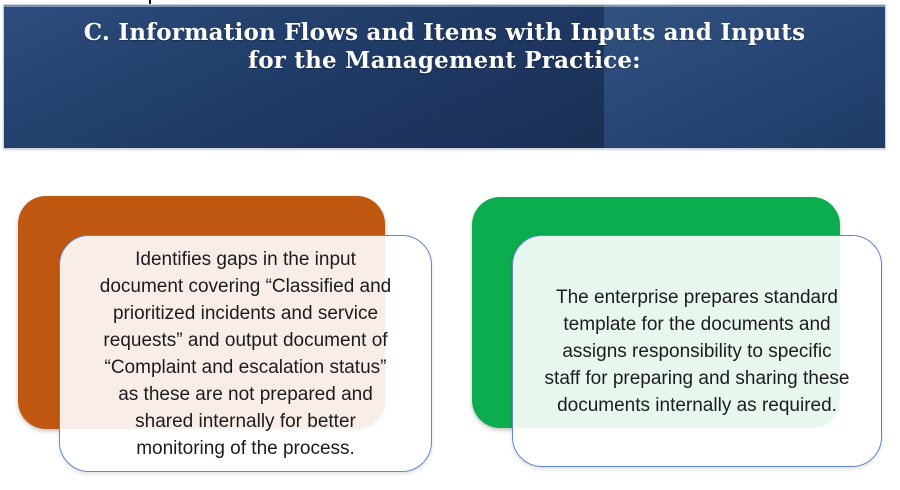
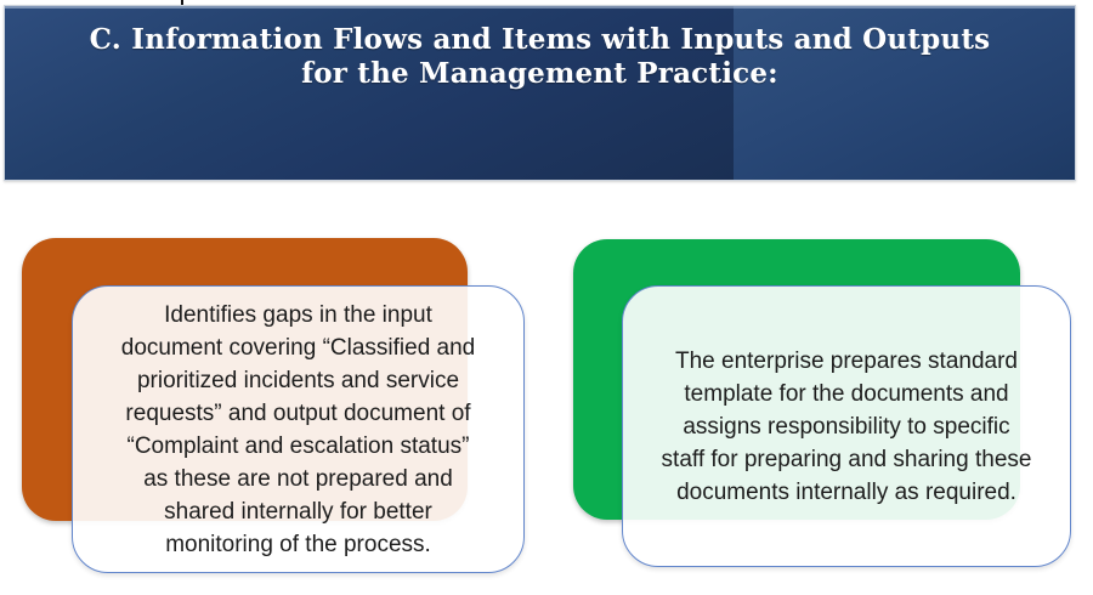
- C. Information Flows and Items with Inputs and Inputs
+ C. Information Flows and Items with Inputs and Outputs
  for the Management Practice:
  Identifies gaps in the input
  document covering “Classified and
  prioritized incidents and service
  requests” and output document of
  “Complaint and escalation status”
  as these are not prepared and
  shared internally for better
  monitoring of the process.
  The enterprise prepares standard
  template for the documents and
  assigns responsibility to specific
  staff for preparing and sharing these
  documents internally as required.
